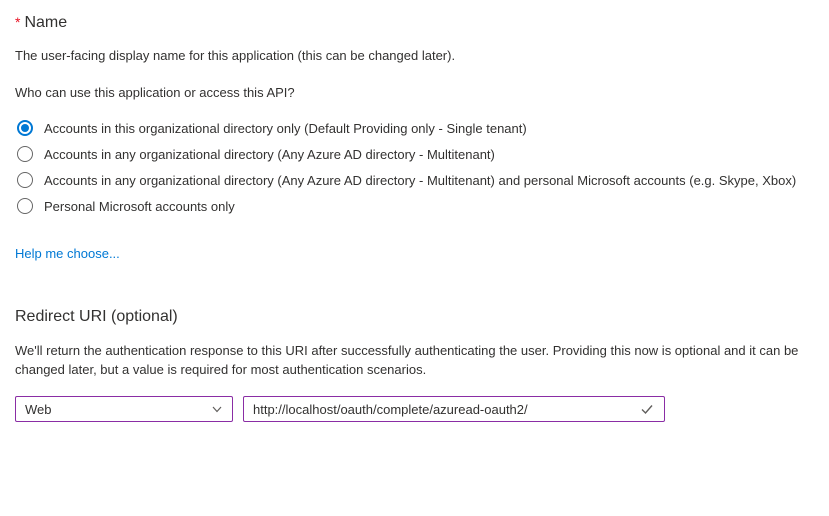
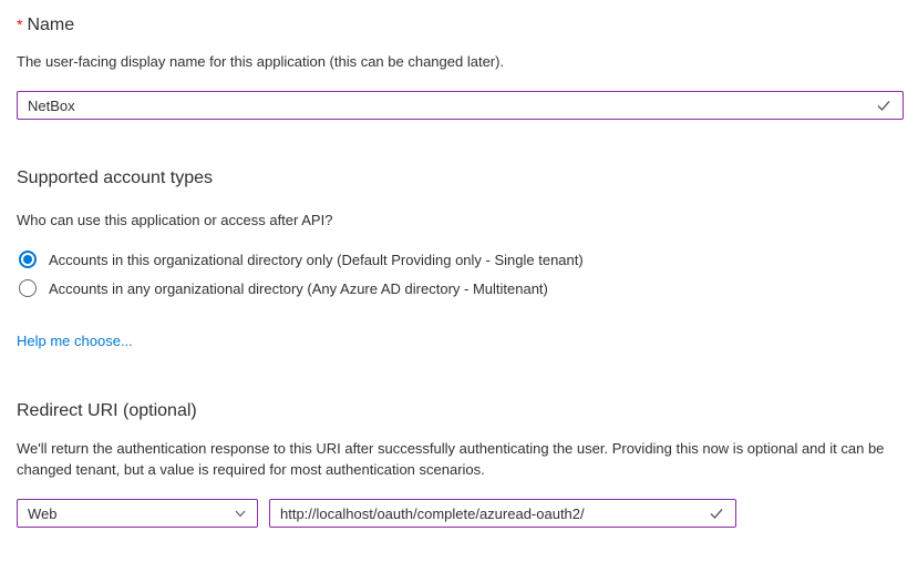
  * Name
  The user-facing display name for this application (this can be changed later).
+ NetBox
+ Supported account types
- Who can use this application or access this API?
+ Who can use this application or access after API?
  Accounts in this organizational directory only (Default Providing only - Single tenant)
  Accounts in any organizational directory (Any Azure AD directory - Multitenant)
- Accounts in any organizational directory (Any Azure AD directory - Multitenant) and personal Microsoft accounts (e.g. Skype, Xbox)
- Personal Microsoft accounts only
  Help me choose...
  Redirect URI (optional)
- We'll return the authentication response to this URI after successfully authenticating the user. Providing this now is optional and it can be changed later, but a value is required for most authentication scenarios.
+ We'll return the authentication response to this URI after successfully authenticating the user. Providing this now is optional and it can be changed tenant, but a value is required for most authentication scenarios.
  Web
  http://localhost/oauth/complete/azuread-oauth2/
